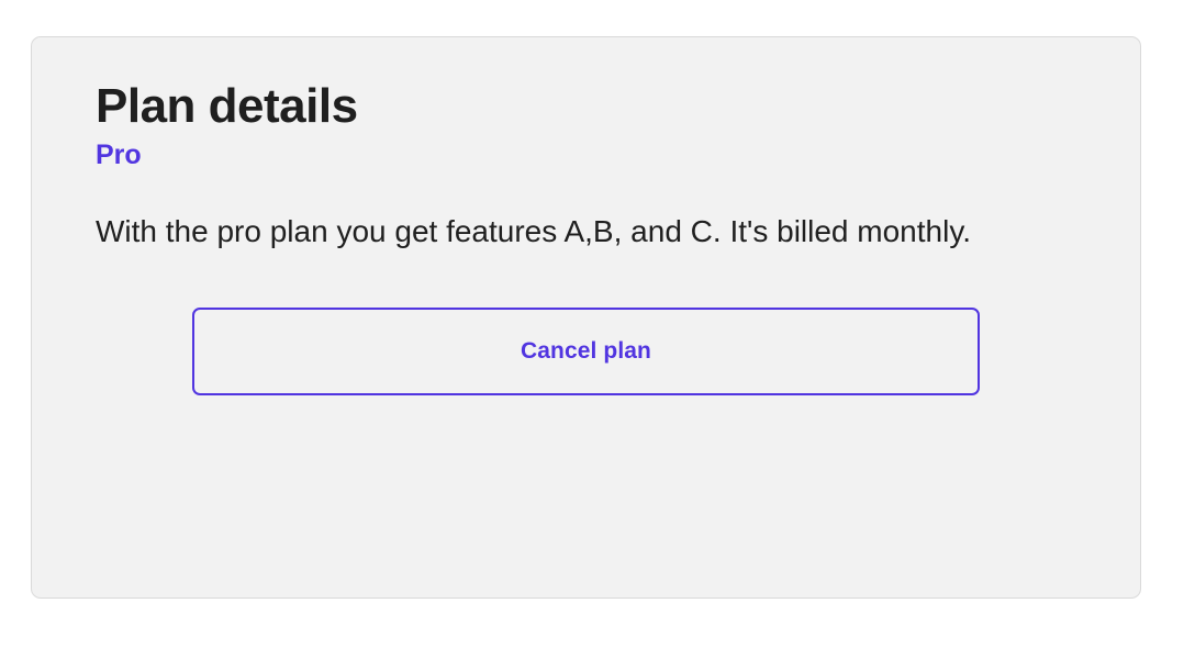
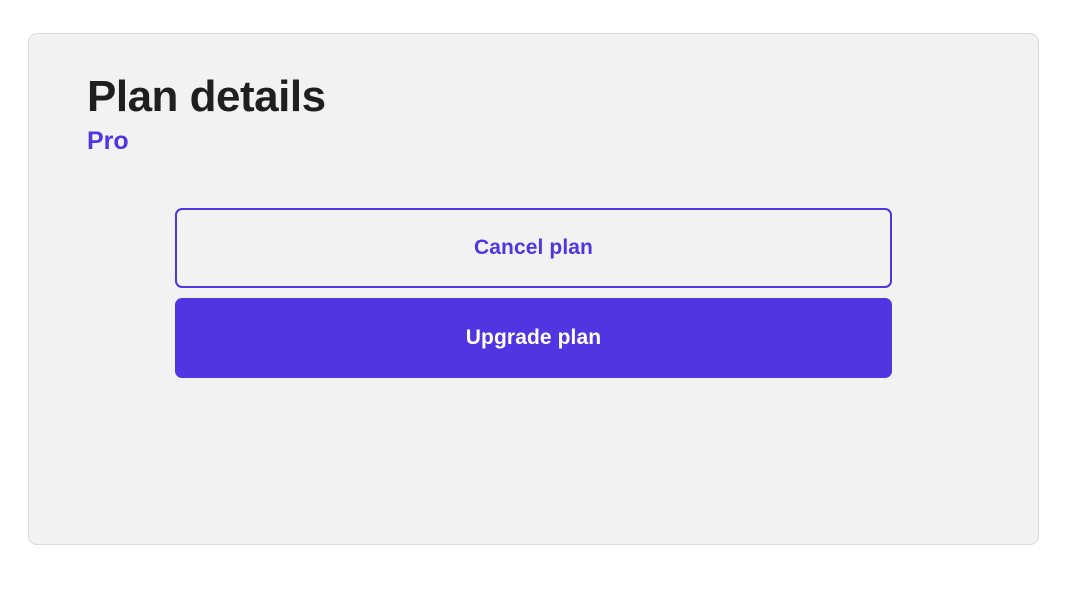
  Plan details
  Pro
- With the pro plan you get features A,B, and C. It's billed monthly.
  Cancel plan
+ Upgrade plan
